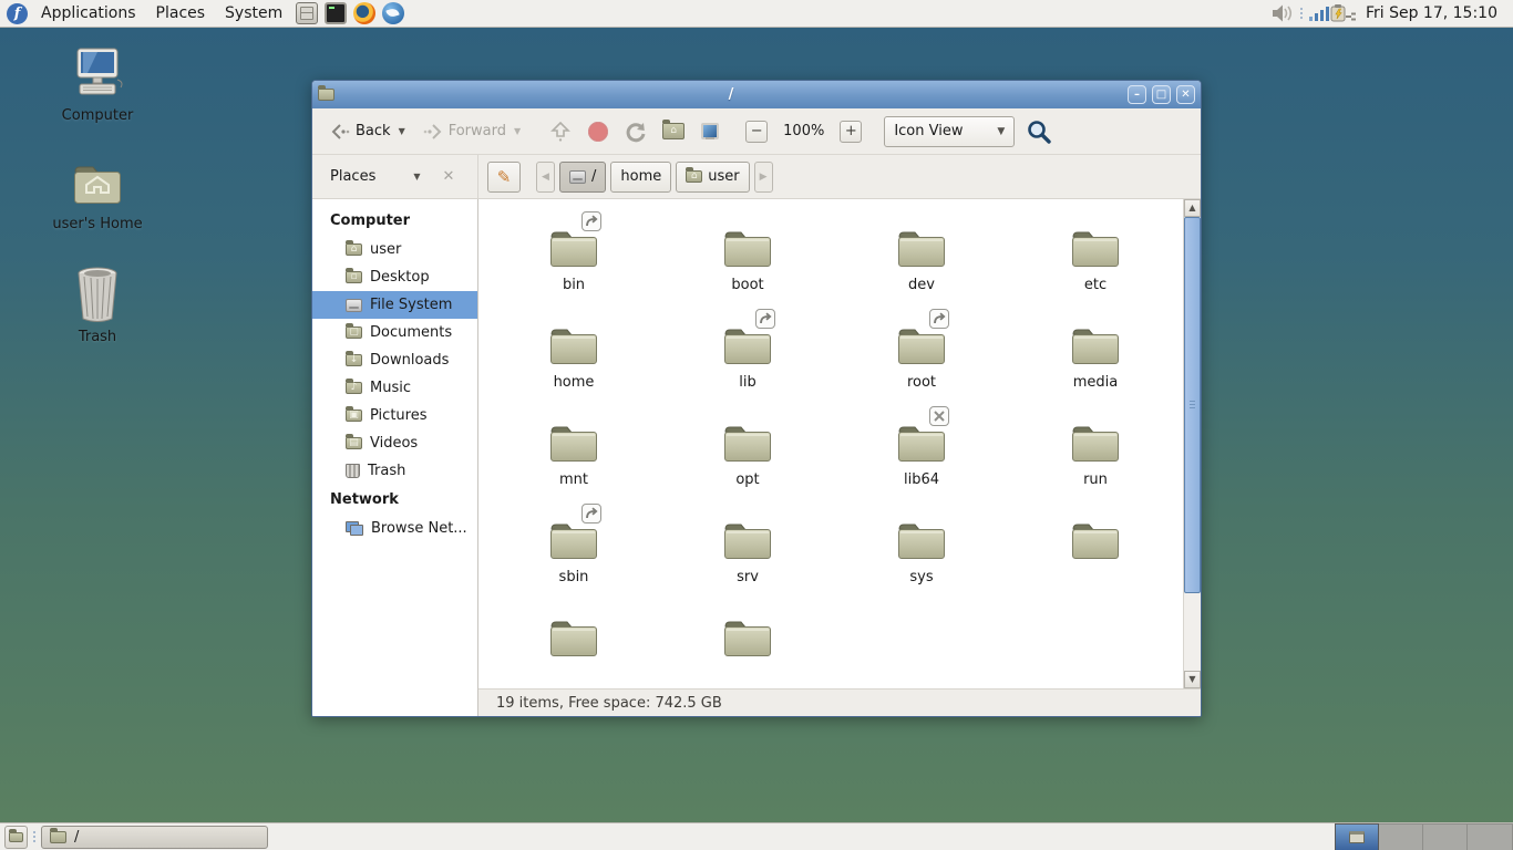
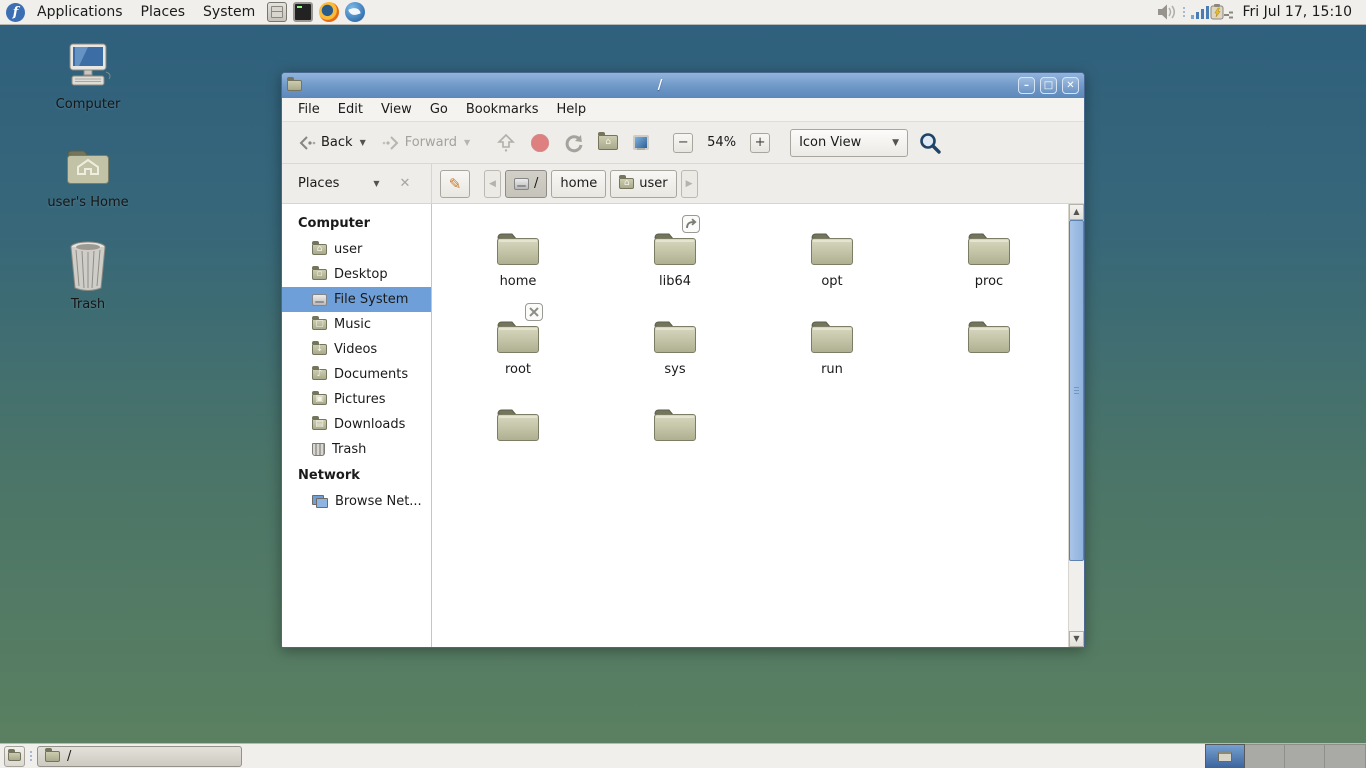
  f
  Applications
  Places
  System
- Fri Sep 17, 15:10
+ Fri Jul 17, 15:10
  Computer
  user's Home
  Trash
  /
  –
  □
  ✕
+ File
+ Edit
+ View
+ Go
+ Bookmarks
+ Help
  Back
  ▼
  Forward
  ▼
  −
- 100%
+ 54%
  +
  Icon View
  ▼
  Places
  ▼
  ✕
  ✎
  ◀
  /
  home
  user
  ▶
  Computer
  user
  Desktop
  File System
- Documents
+ Music
- Downloads
+ Videos
- Music
+ Documents
  Pictures
- Videos
+ Downloads
  Trash
  Network
  Browse Net...
- bin
- boot
- dev
- etc
  home
- lib
- root
+ lib64
- media
- mnt
  opt
+ proc
- lib64
+ root
- run
+ sys
- sbin
- srv
- sys
+ run
  ▲
  ▼
- 19 items, Free space: 742.5 GB
  /
